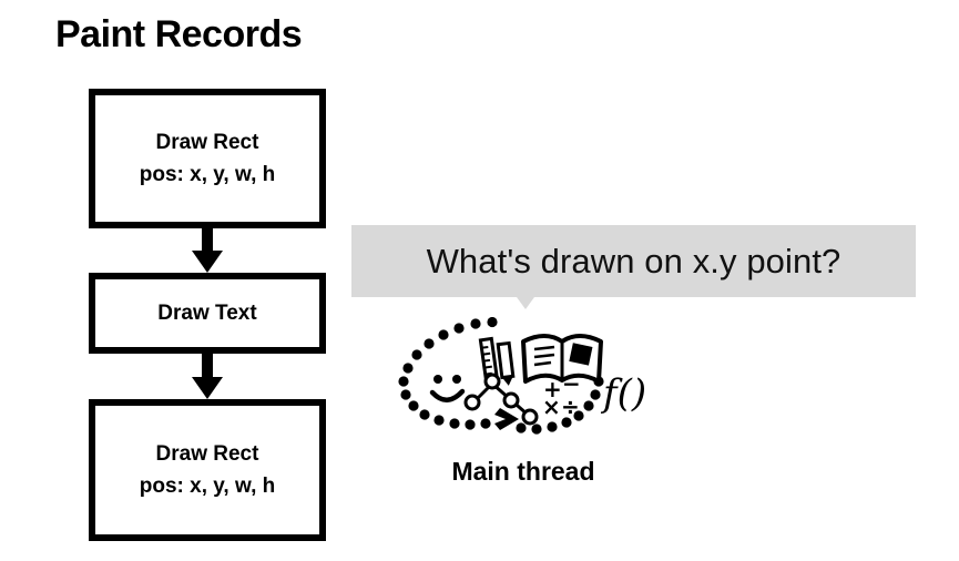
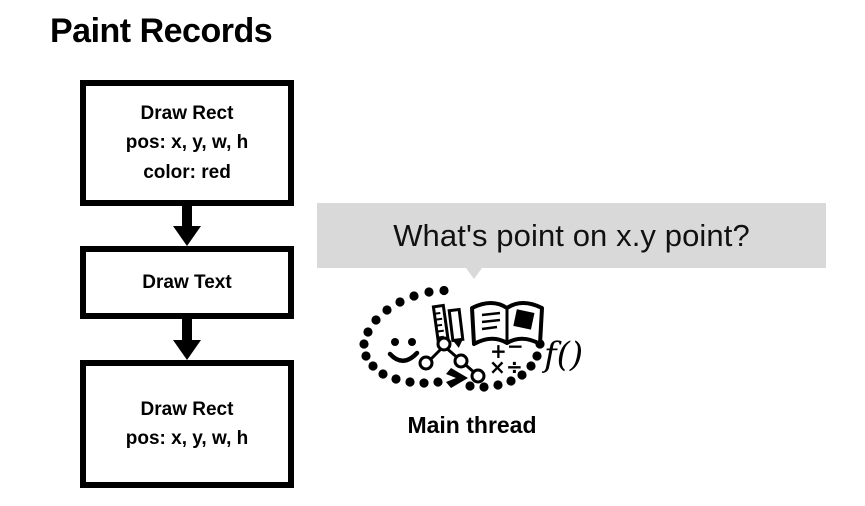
  Paint Records
  Draw Rect
  pos: x, y, w, h
+ color: red
  Draw Text
  Draw Rect
  pos: x, y, w, h
- What's drawn on x.y point?
+ What's point on x.y point?
  +
  −
  ×
  ÷
  f()
  Main thread
